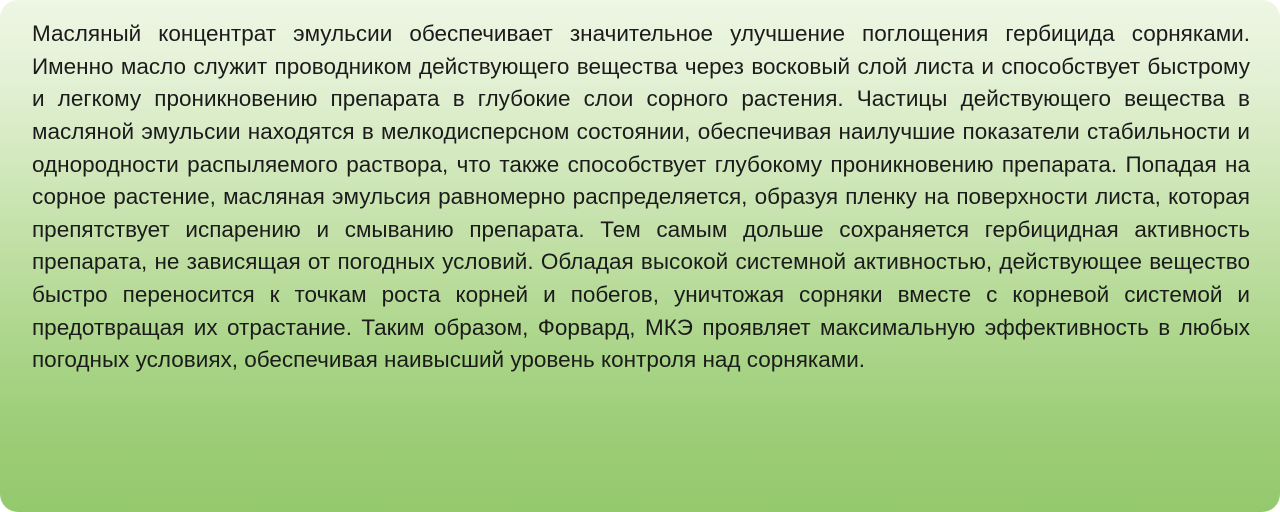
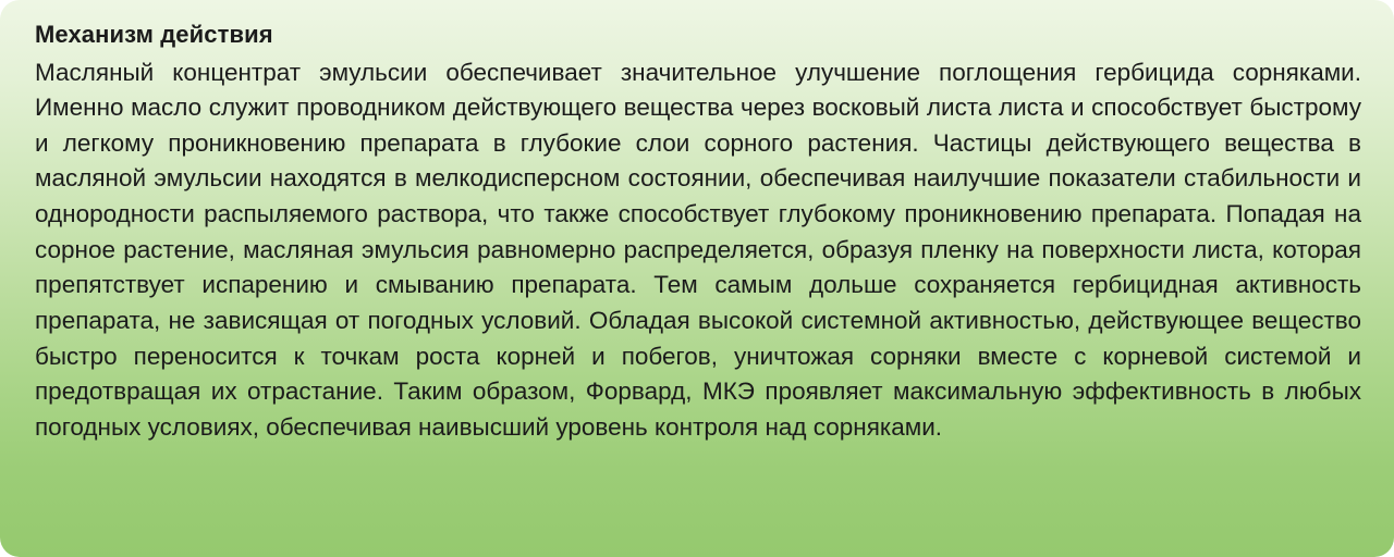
+ Механизм действия
- Масляный концентрат эмульсии обеспечивает значительное улучшение поглощения гербицида сорняками. Именно масло служит проводником действующего вещества через восковый слой листа и способствует быстрому и легкому проникновению препарата в глубокие слои сорного растения. Частицы действующего вещества в масляной эмульсии находятся в мелкодисперсном состоянии, обеспечивая наилучшие показатели стабильности и однородности распыляемого раствора, что также способствует глубокому проникновению препарата. Попадая на сорное растение, масляная эмульсия равномерно распределяется, образуя пленку на поверхности листа, которая препятствует испарению и смыванию препарата. Тем самым дольше сохраняется гербицидная активность препарата, не зависящая от погодных условий. Обладая высокой системной активностью, действующее вещество быстро переносится к точкам роста корней и побегов, уничтожая сорняки вместе с корневой системой и предотвращая их отрастание. Таким образом, Форвард, МКЭ проявляет максимальную эффективность в любых погодных условиях, обеспечивая наивысший уровень контроля над сорняками.
+ Масляный концентрат эмульсии обеспечивает значительное улучшение поглощения гербицида сорняками. Именно масло служит проводником действующего вещества через восковый листа листа и способствует быстрому и легкому проникновению препарата в глубокие слои сорного растения. Частицы действующего вещества в масляной эмульсии находятся в мелкодисперсном состоянии, обеспечивая наилучшие показатели стабильности и однородности распыляемого раствора, что также способствует глубокому проникновению препарата. Попадая на сорное растение, масляная эмульсия равномерно распределяется, образуя пленку на поверхности листа, которая препятствует испарению и смыванию препарата. Тем самым дольше сохраняется гербицидная активность препарата, не зависящая от погодных условий. Обладая высокой системной активностью, действующее вещество быстро переносится к точкам роста корней и побегов, уничтожая сорняки вместе с корневой системой и предотвращая их отрастание. Таким образом, Форвард, МКЭ проявляет максимальную эффективность в любых погодных условиях, обеспечивая наивысший уровень контроля над сорняками.
